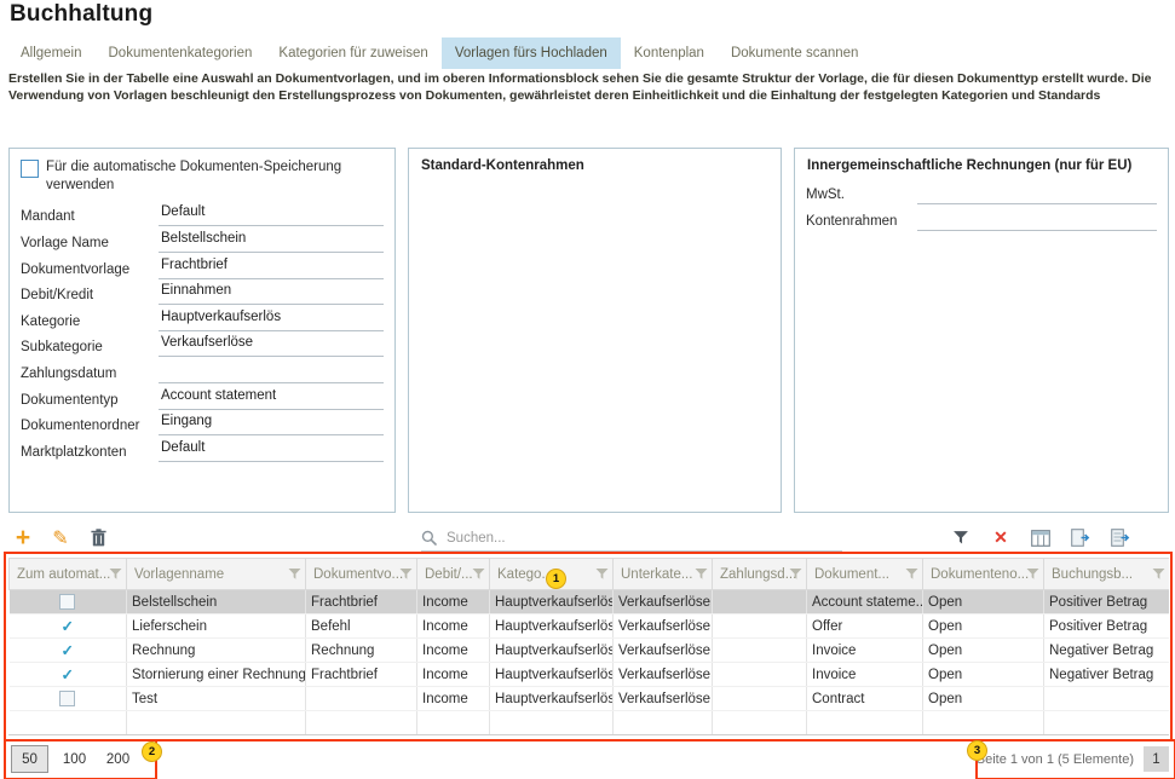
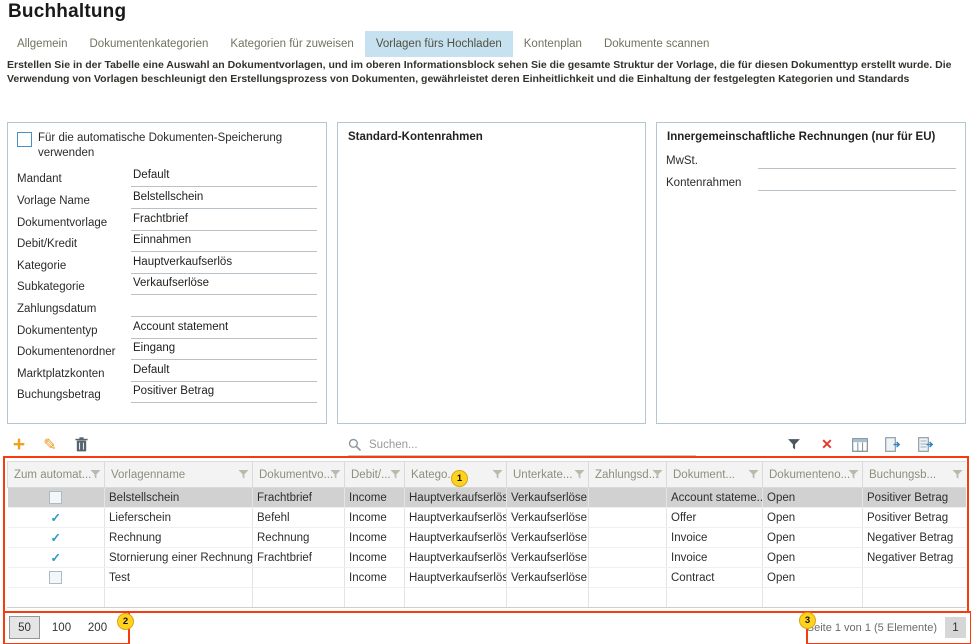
  Buchhaltung
  Allgemein
  Dokumentenkategorien
  Kategorien für zuweisen
  Vorlagen fürs Hochladen
  Kontenplan
  Dokumente scannen
  Erstellen Sie in der Tabelle eine Auswahl an Dokumentvorlagen, und im oberen Informationsblock sehen Sie die gesamte Struktur der Vorlage, die für diesen Dokumenttyp erstellt wurde. Die Verwendung von Vorlagen beschleunigt den Erstellungsprozess von Dokumenten, gewährleistet deren Einheitlichkeit und die Einhaltung der festgelegten Kategorien und Standards
  Für die automatische Dokumenten-Speicherung verwenden
  Mandant
  Default
  Vorlage Name
  Belstellschein
  Dokumentvorlage
  Frachtbrief
  Debit/Kredit
  Einnahmen
  Kategorie
  Hauptverkaufserlös
  Subkategorie
  Verkaufserlöse
  Zahlungsdatum
  Dokumententyp
  Account statement
  Dokumentenordner
  Eingang
  Marktplatzkonten
  Default
+ Buchungsbetrag
+ Positiver Betrag
  Standard-Kontenrahmen
  Innergemeinschaftliche Rechnungen (nur für EU)
  MwSt.
  Kontenrahmen
  +
  ✎
  Suchen...
  ✕
  Zum automat...	Vorlagenname	Dokumentvo...	Debit/...	Katego.	Unterkate...	Zahlungsd..	Dokument...	Dokumenteno...	Buchungsb...
  	Belstellschein	Frachtbrief	Income	Hauptverkaufserlös	Verkaufserlöse		Account stateme..	Open	Positiver Betrag
  ✓	Lieferschein	Befehl	Income	Hauptverkaufserlös	Verkaufserlöse		Offer	Open	Positiver Betrag
  ✓	Rechnung	Rechnung	Income	Hauptverkaufserlös	Verkaufserlöse		Invoice	Open	Negativer Betrag
  ✓	Stornierung einer Rechnung	Frachtbrief	Income	Hauptverkaufserlös	Verkaufserlöse		Invoice	Open	Negativer Betrag
  	Test		Income	Hauptverkaufserlös	Verkaufserlöse		Contract	Open
  50
  100
  200
  eite 1 von 1 (5 Elemente)
  1
  1
  2
  3
